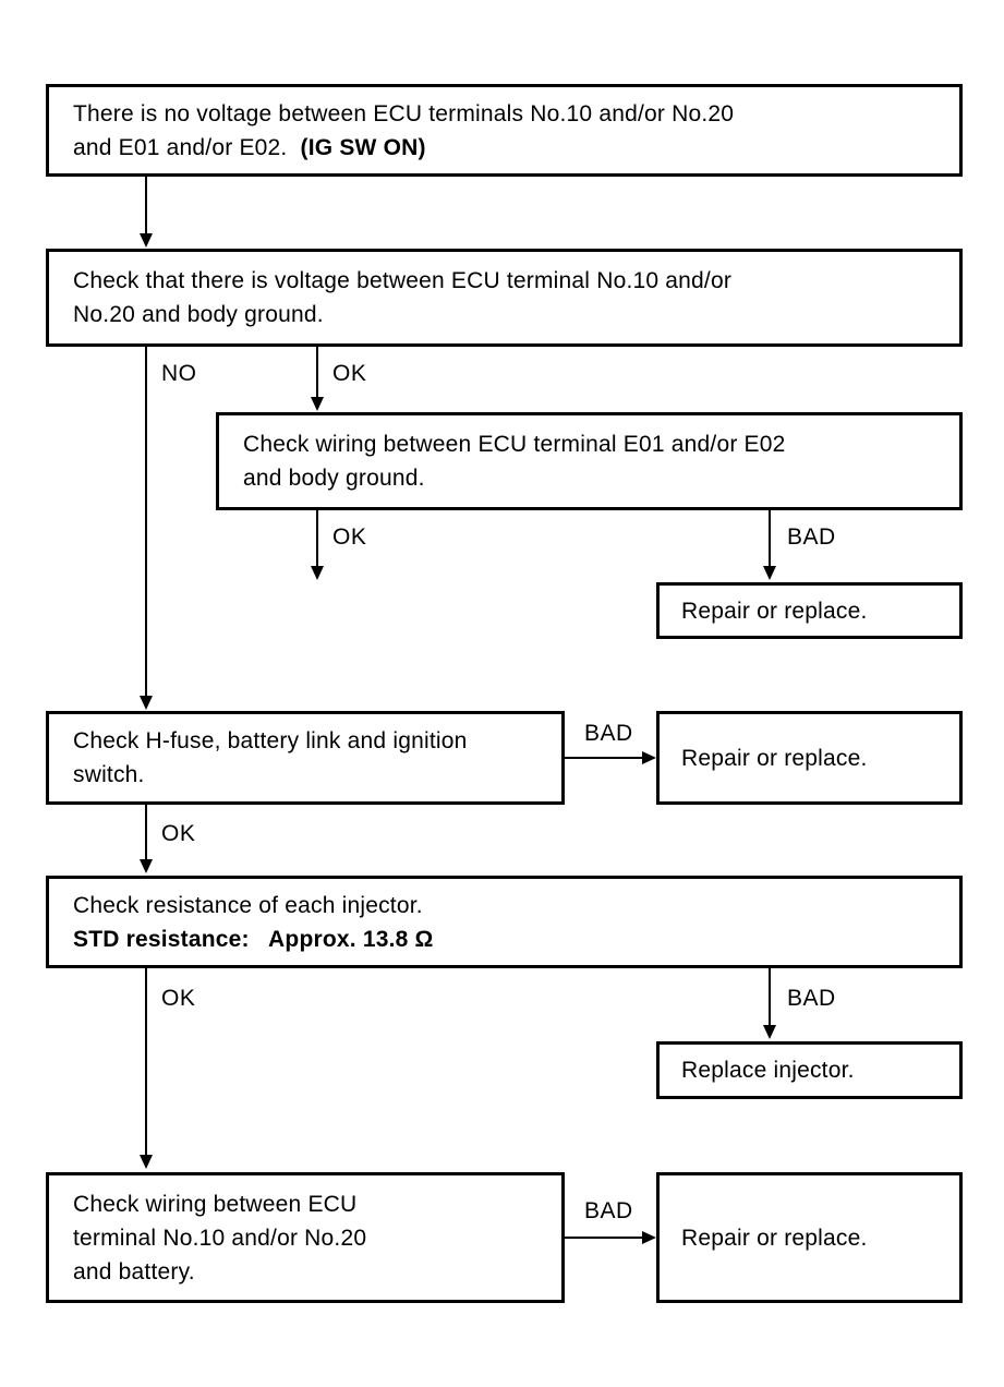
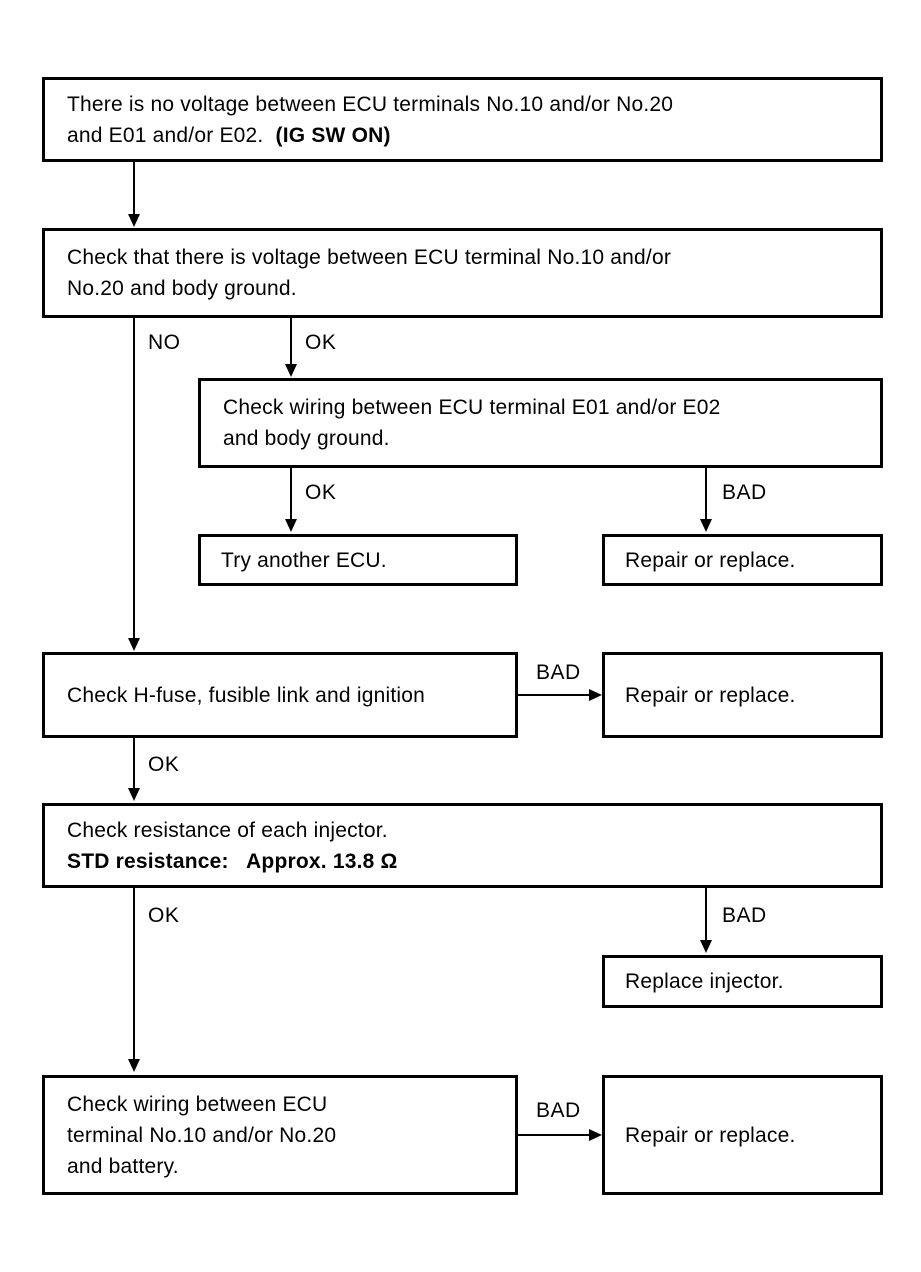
  There is no voltage between ECU terminals No.10 and/or No.20
  and E01 and/or E02. (IG SW ON)
  Check that there is voltage between ECU terminal No.10 and/or
  No.20 and body ground.
  NO
  OK
  Check wiring between ECU terminal E01 and/or E02
  and body ground.
  OK
  BAD
+ Try another ECU.
  Repair or replace.
- Check H-fuse, battery link and ignition
+ Check H-fuse, fusible link and ignition
- switch.
  BAD
  Repair or replace.
  OK
  Check resistance of each injector.
  STD resistance: Approx. 13.8 Ω
  OK
  BAD
  Replace injector.
  Check wiring between ECU
  terminal No.10 and/or No.20
  and battery.
  BAD
  Repair or replace.
